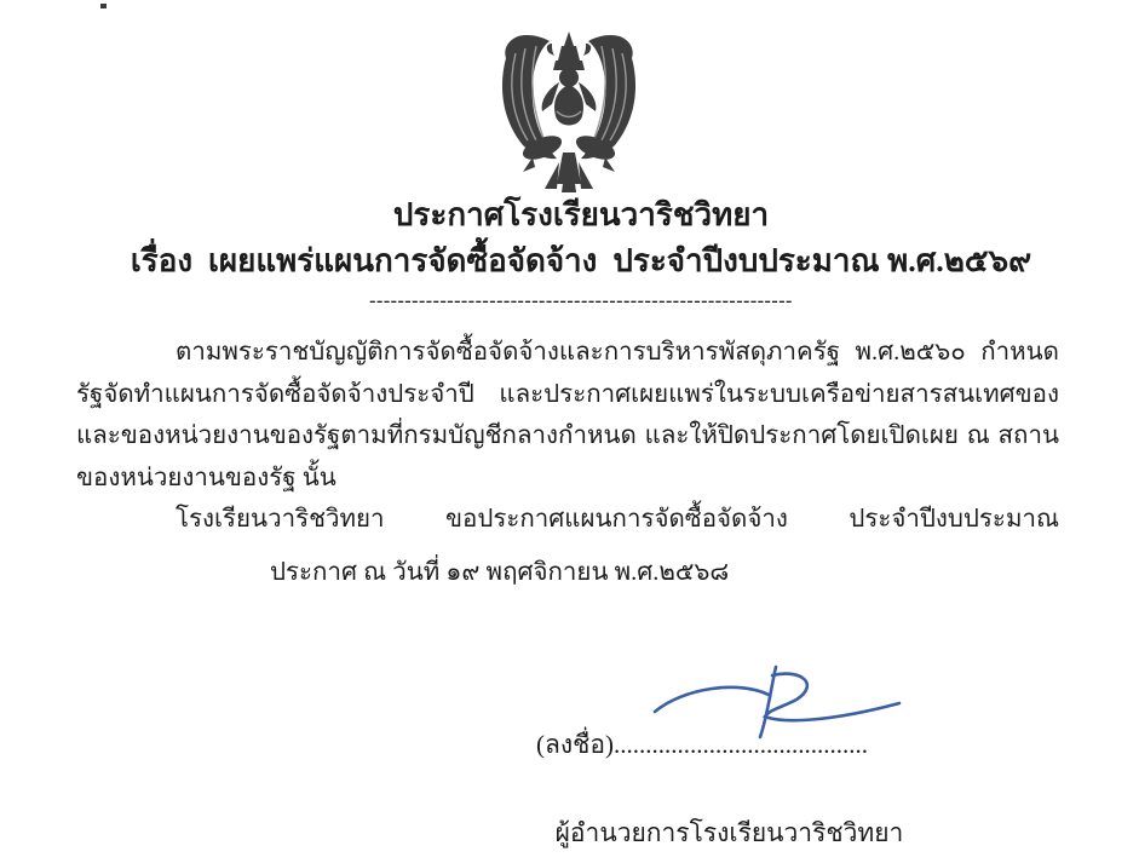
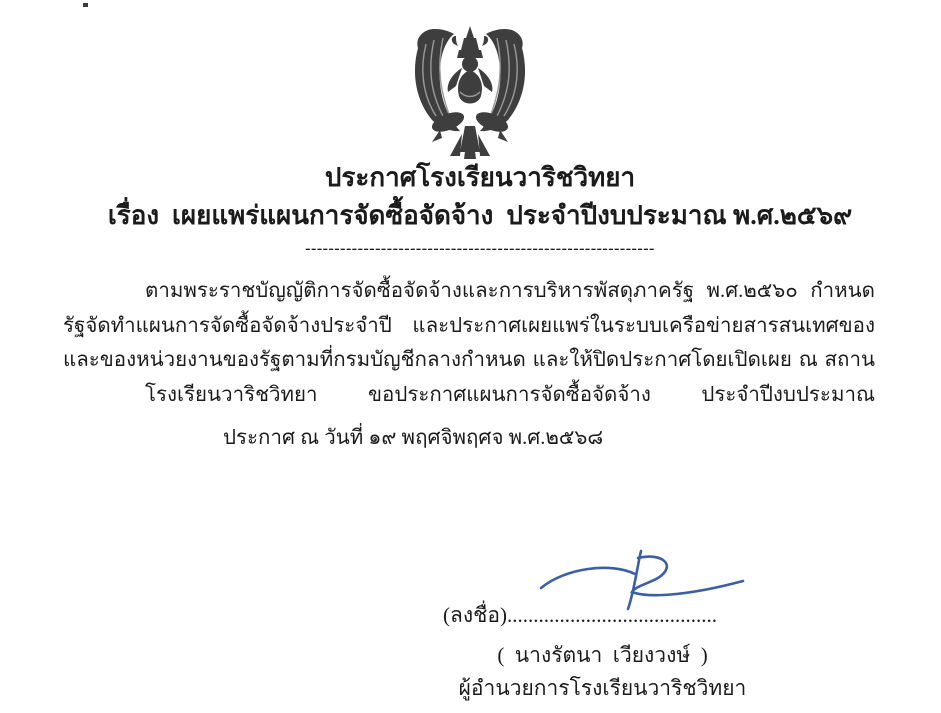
  ประกาศโรงเรียนวาริชวิทยา
  เรื่อง เผยแพร่แผนการจัดซื้อจัดจ้าง ประจำปีงบประมาณ พ.ศ.๒๕๖๙
  ------------------------------------------------------------
  ตามพระราชบัญญัติการจัดซื้อจัดจ้างและการบริหารพัสดุภาครัฐ พ.ศ.๒๕๖๐ กำหนด
  รัฐจัดทำแผนการจัดซื้อจัดจ้างประจำปี และประกาศเผยแพร่ในระบบเครือข่ายสารสนเทศของ
  และของหน่วยงานของรัฐตามที่กรมบัญชีกลางกำหนด และให้ปิดประกาศโดยเปิดเผย ณ สถาน
- ของหน่วยงานของรัฐ นั้น
  โรงเรียนวาริชวิทยา ขอประกาศแผนการจัดซื้อจัดจ้าง ประจำปีงบประมาณ
- ประกาศ ณ วันที่ ๑๙ พฤศจิกายน พ.ศ.๒๕๖๘
+ ประกาศ ณ วันที่ ๑๙ พฤศจิพฤศจ พ.ศ.๒๕๖๘
  (ลงชื่อ)........................................
+ ( นางรัตนา เวียงวงษ์ )
  ผู้อำนวยการโรงเรียนวาริชวิทยา
